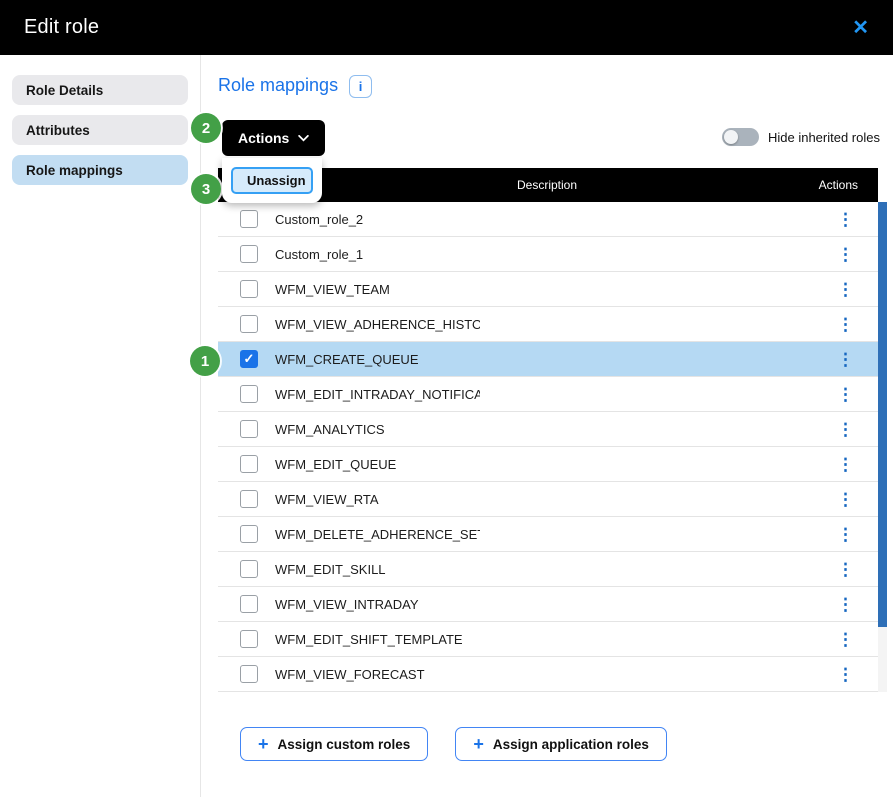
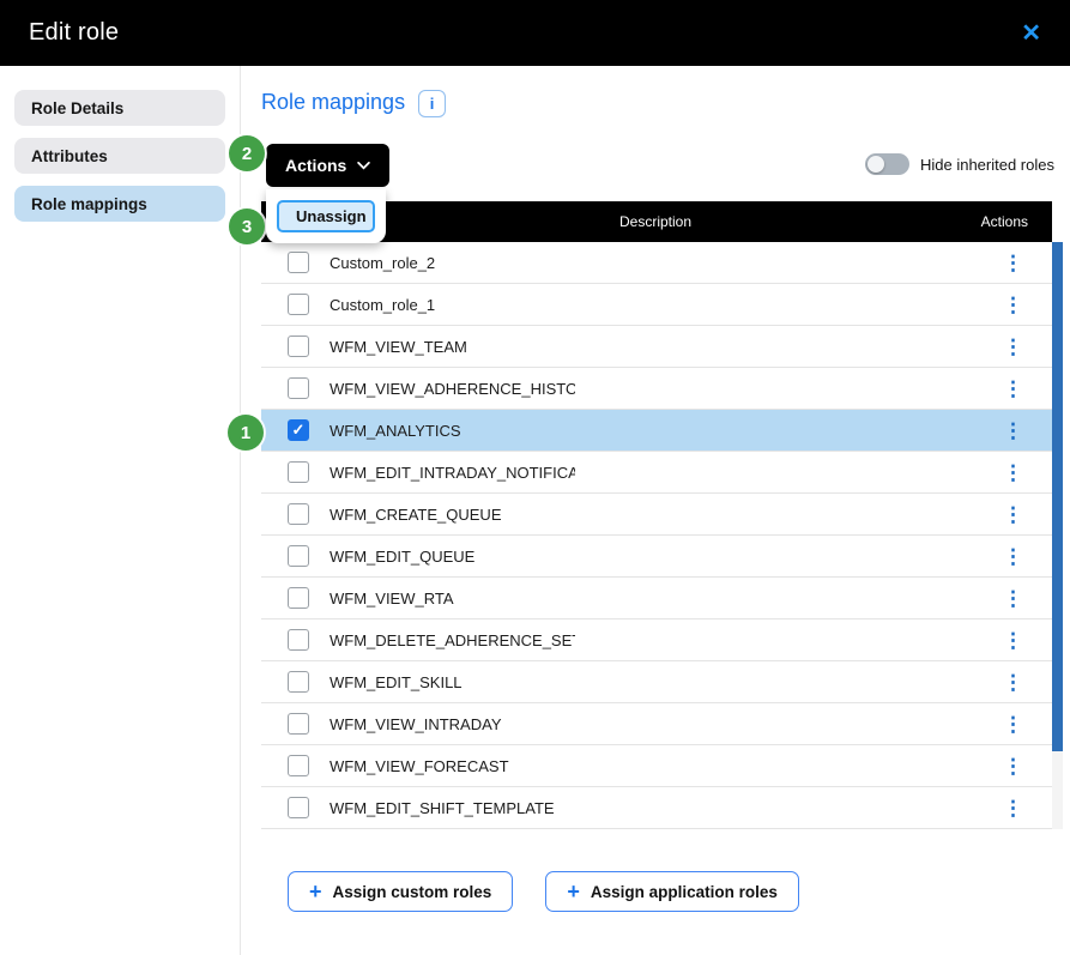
  Edit role
  ✕
  Role Details
  Attributes
  Role mappings
  Role mappings
  i
  Actions
  Unassign
  Hide inherited roles
  Description
  Actions
  Custom_role_2
  ⋮
  Custom_role_1
  ⋮
  WFM_VIEW_TEAM
  ⋮
  WFM_VIEW_ADHERENCE_HISTO
  ⋮
  ✓
- WFM_CREATE_QUEUE
+ WFM_ANALYTICS
  ⋮
  WFM_EDIT_INTRADAY_NOTIFICA
  ⋮
- WFM_ANALYTICS
+ WFM_CREATE_QUEUE
  ⋮
  WFM_EDIT_QUEUE
  ⋮
  WFM_VIEW_RTA
  ⋮
  WFM_DELETE_ADHERENCE_SE
  ⋮
  WFM_EDIT_SKILL
  ⋮
  WFM_VIEW_INTRADAY
  ⋮
- WFM_EDIT_SHIFT_TEMPLATE
+ WFM_VIEW_FORECAST
  ⋮
- WFM_VIEW_FORECAST
+ WFM_EDIT_SHIFT_TEMPLATE
  ⋮
  +
  Assign custom roles
  +
  Assign application roles
  1
  2
  3
